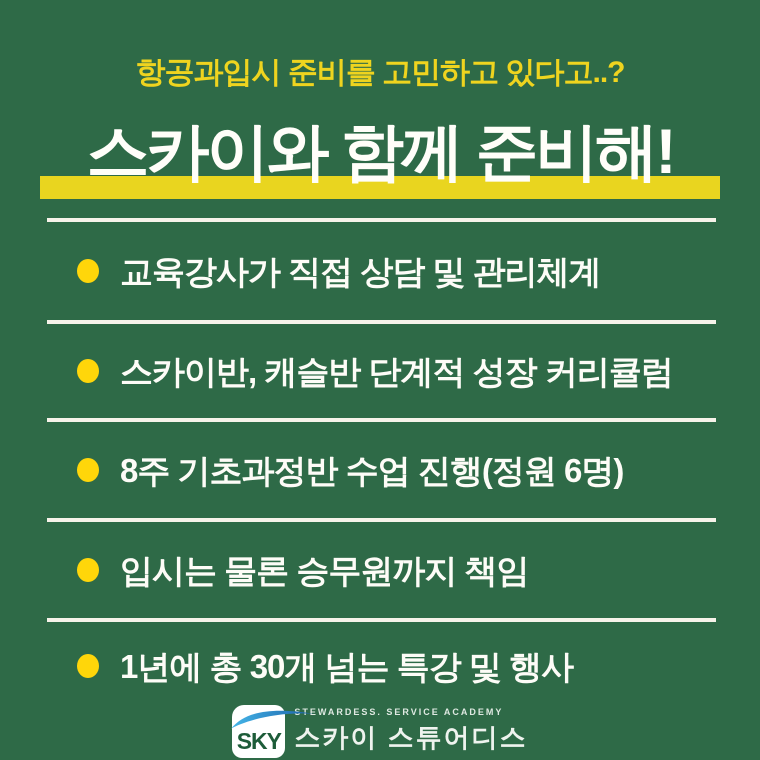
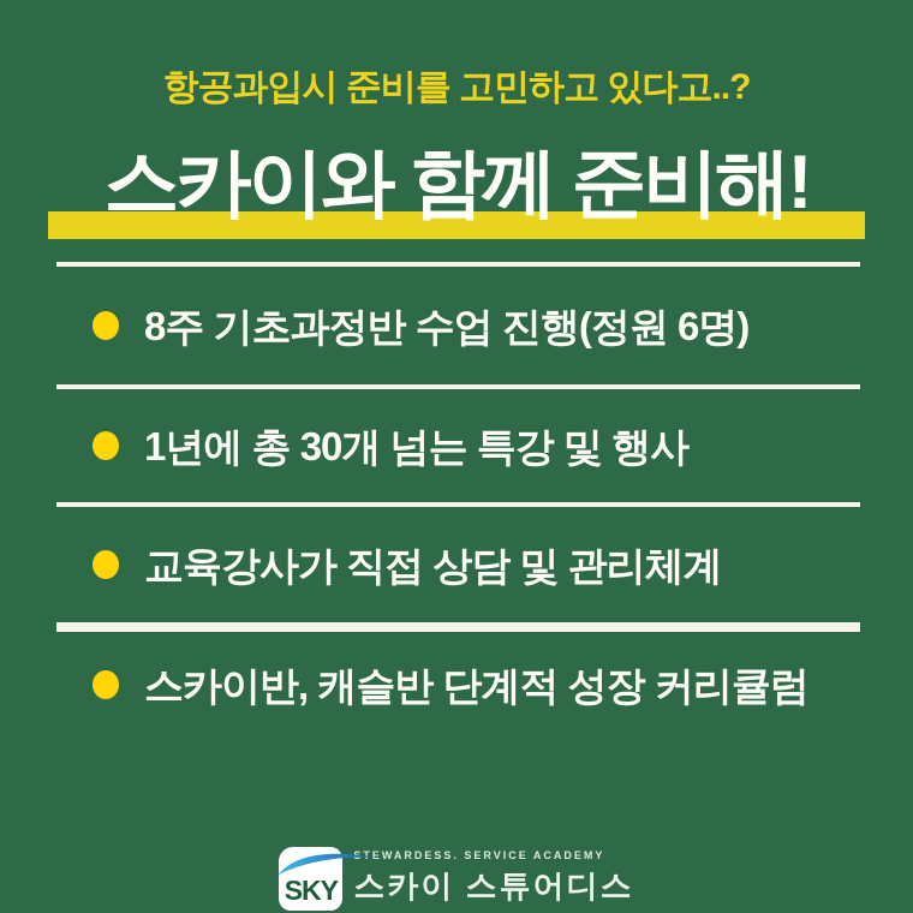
  항공과입시 준비를 고민하고 있다고..?
  스카이와 함께 준비해!
- 교육강사가 직접 상담 및 관리체계
+ 8주 기초과정반 수업 진행(정원 6명)
- 스카이반, 캐슬반 단계적 성장 커리큘럼
+ 1년에 총 30개 넘는 특강 및 행사
- 8주 기초과정반 수업 진행(정원 6명)
+ 교육강사가 직접 상담 및 관리체계
- 입시는 물론 승무원까지 책임
- 1년에 총 30개 넘는 특강 및 행사
+ 스카이반, 캐슬반 단계적 성장 커리큘럼
  SKY
  TEWARDESS. SERVICE ACADEMY
  스카이 스튜어디스
